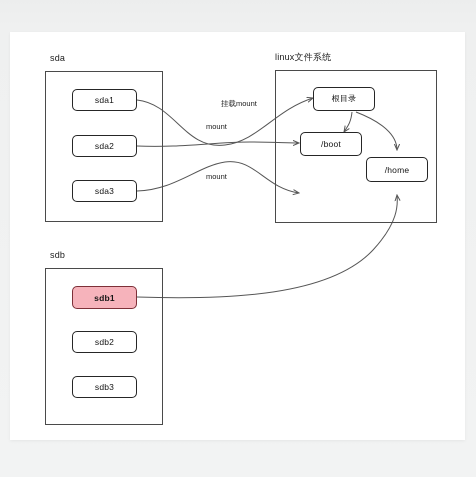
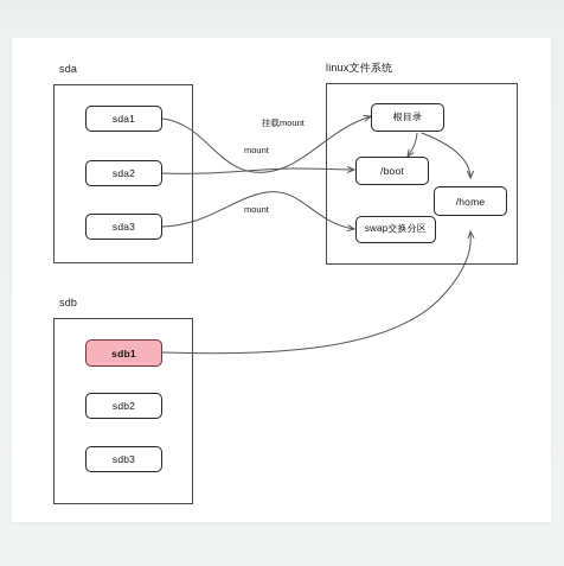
  sda
  sda1
  sda2
  sda3
  sdb
  sdb1
  sdb2
  sdb3
  linux文件系统
  根目录
  /boot
+ swap交换分区
  /home
  挂载mount
  mount
  mount
